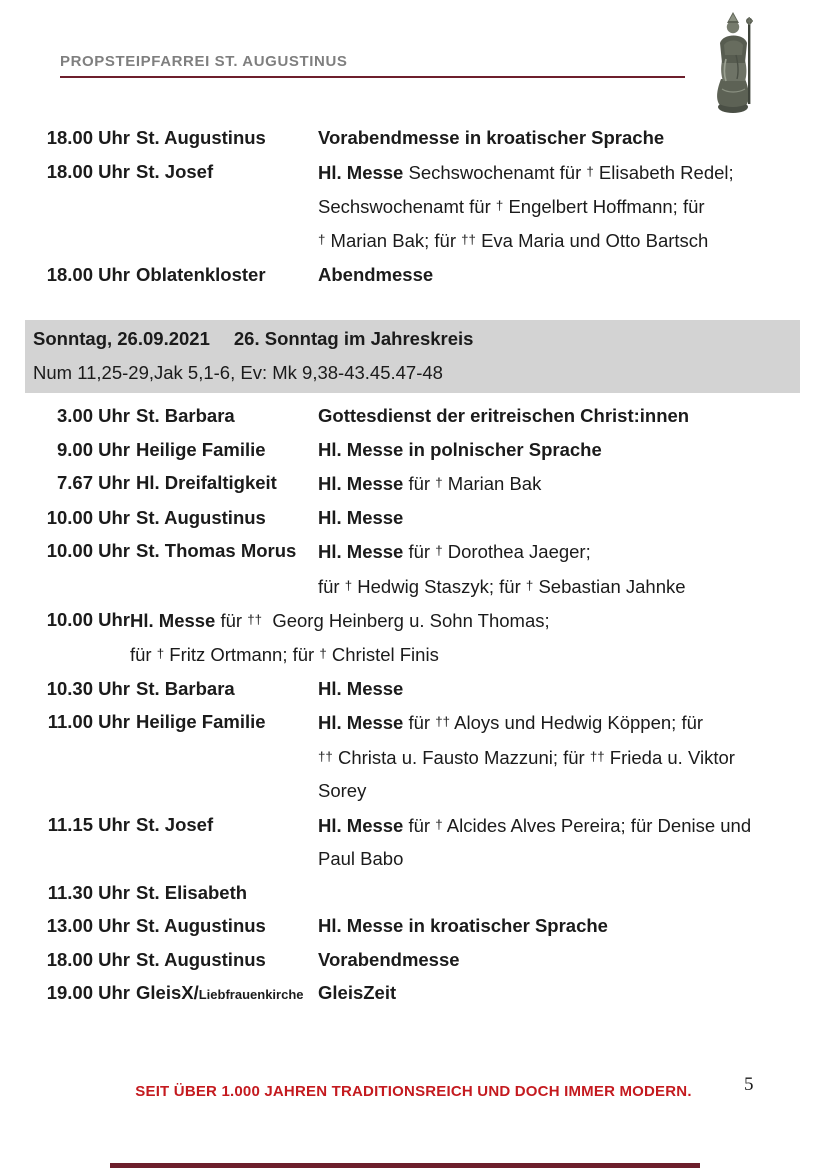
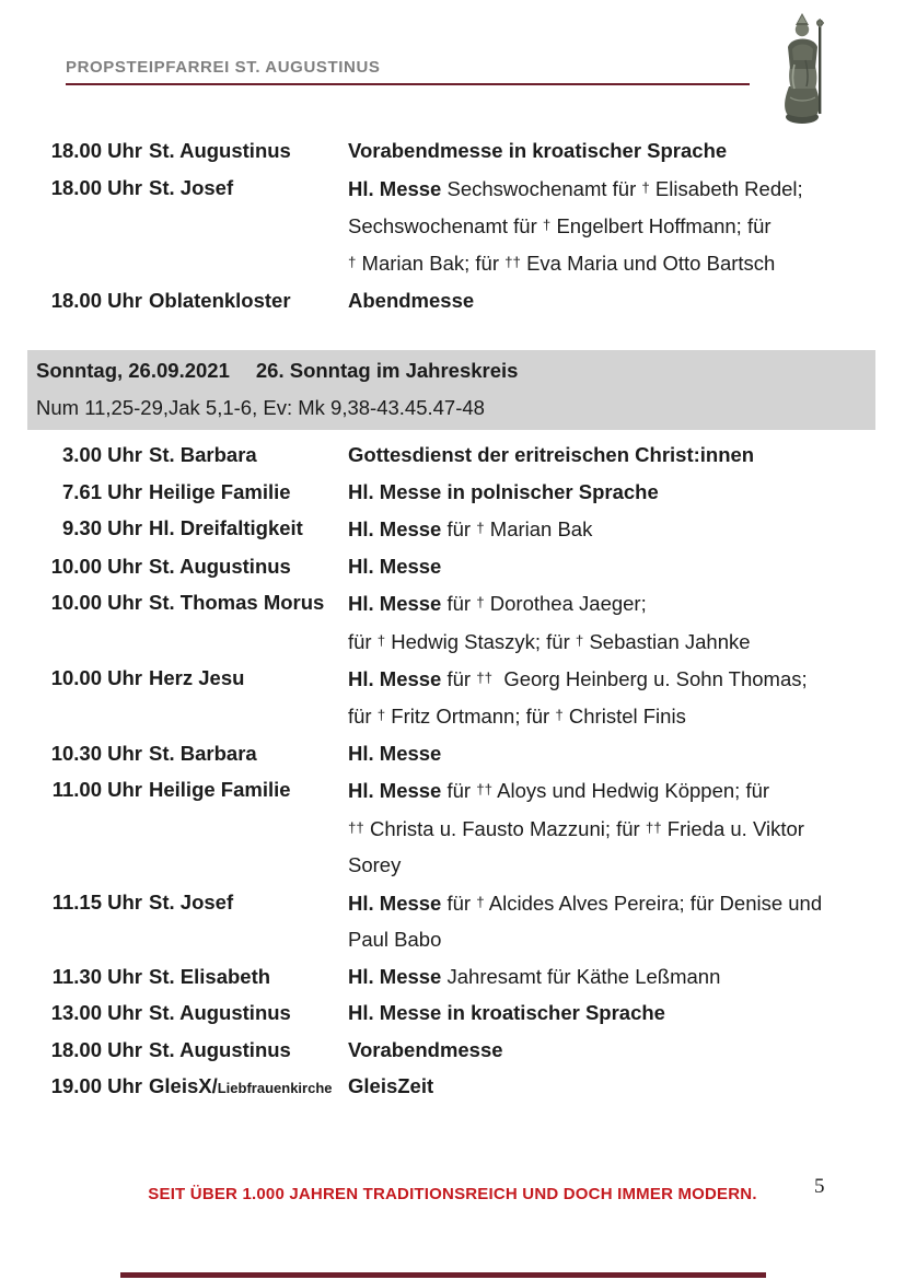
  PROPSTEIPFARREI ST. AUGUSTINUS
  18.00 Uhr
  St. Augustinus
  Vorabendmesse in kroatischer Sprache
  18.00 Uhr
  St. Josef
  Hl. Messe Sechswochenamt für † Elisabeth Redel;
  Sechswochenamt für † Engelbert Hoffmann; für
  † Marian Bak; für †† Eva Maria und Otto Bartsch
  18.00 Uhr
  Oblatenkloster
  Abendmesse
  Sonntag, 26.09.2021 26. Sonntag im Jahreskreis
  Num 11,25-29,Jak 5,1-6, Ev: Mk 9,38-43.45.47-48
  3.00 Uhr
  St. Barbara
  Gottesdienst der eritreischen Christ:innen
- 9.00 Uhr
+ 7.61 Uhr
  Heilige Familie
  Hl. Messe in polnischer Sprache
- 7.67 Uhr
+ 9.30 Uhr
  Hl. Dreifaltigkeit
  Hl. Messe für † Marian Bak
  10.00 Uhr
  St. Augustinus
  Hl. Messe
  10.00 Uhr
  St. Thomas Morus
  Hl. Messe für † Dorothea Jaeger;
  für † Hedwig Staszyk; für † Sebastian Jahnke
  10.00 Uhr
+ Herz Jesu
  Hl. Messe für †† Georg Heinberg u. Sohn Thomas;
  für † Fritz Ortmann; für † Christel Finis
  10.30 Uhr
  St. Barbara
  Hl. Messe
  11.00 Uhr
  Heilige Familie
  Hl. Messe für †† Aloys und Hedwig Köppen; für
  †† Christa u. Fausto Mazzuni; für †† Frieda u. Viktor
  Sorey
  11.15 Uhr
  St. Josef
  Hl. Messe für † Alcides Alves Pereira; für Denise und
  Paul Babo
  11.30 Uhr
  St. Elisabeth
+ Hl. Messe Jahresamt für Käthe Leßmann
  13.00 Uhr
  St. Augustinus
  Hl. Messe in kroatischer Sprache
  18.00 Uhr
  St. Augustinus
  Vorabendmesse
  19.00 Uhr
  GleisX/Liebfrauenkirche
  GleisZeit
  SEIT ÜBER 1.000 JAHREN TRADITIONSREICH UND DOCH IMMER MODERN.
  5
